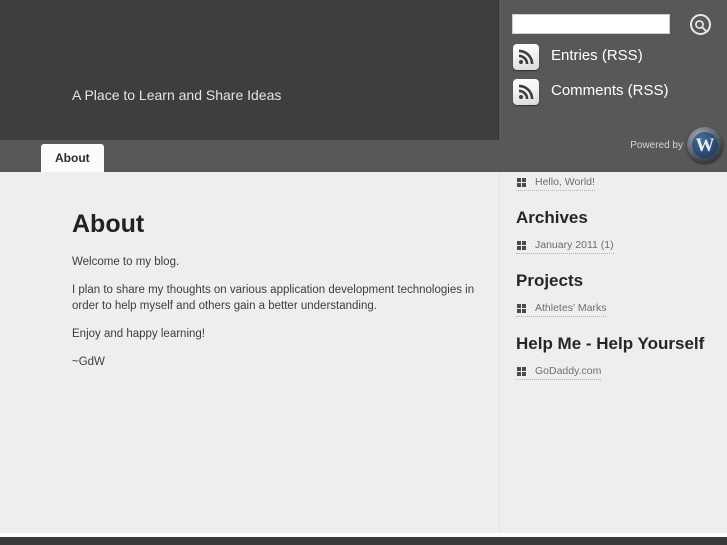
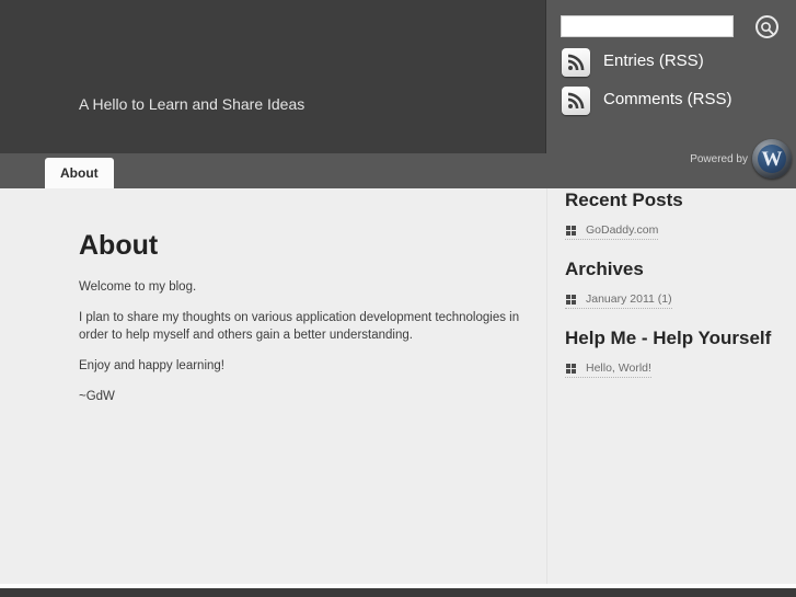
- A Place to Learn and Share Ideas
+ A Hello to Learn and Share Ideas
  Entries (RSS)
  Comments (RSS)
  Powered by
  W
  About
  About
  Welcome to my blog.
  I plan to share my thoughts on various application development technologies in order to help myself and others gain a better understanding.
  Enjoy and happy learning!
  ~GdW
+ Recent Posts
- Hello, World!
+ GoDaddy.com
  Archives
  January 2011 (1)
- Projects
- Athletes' Marks
  Help Me - Help Yourself
- GoDaddy.com
+ Hello, World!
